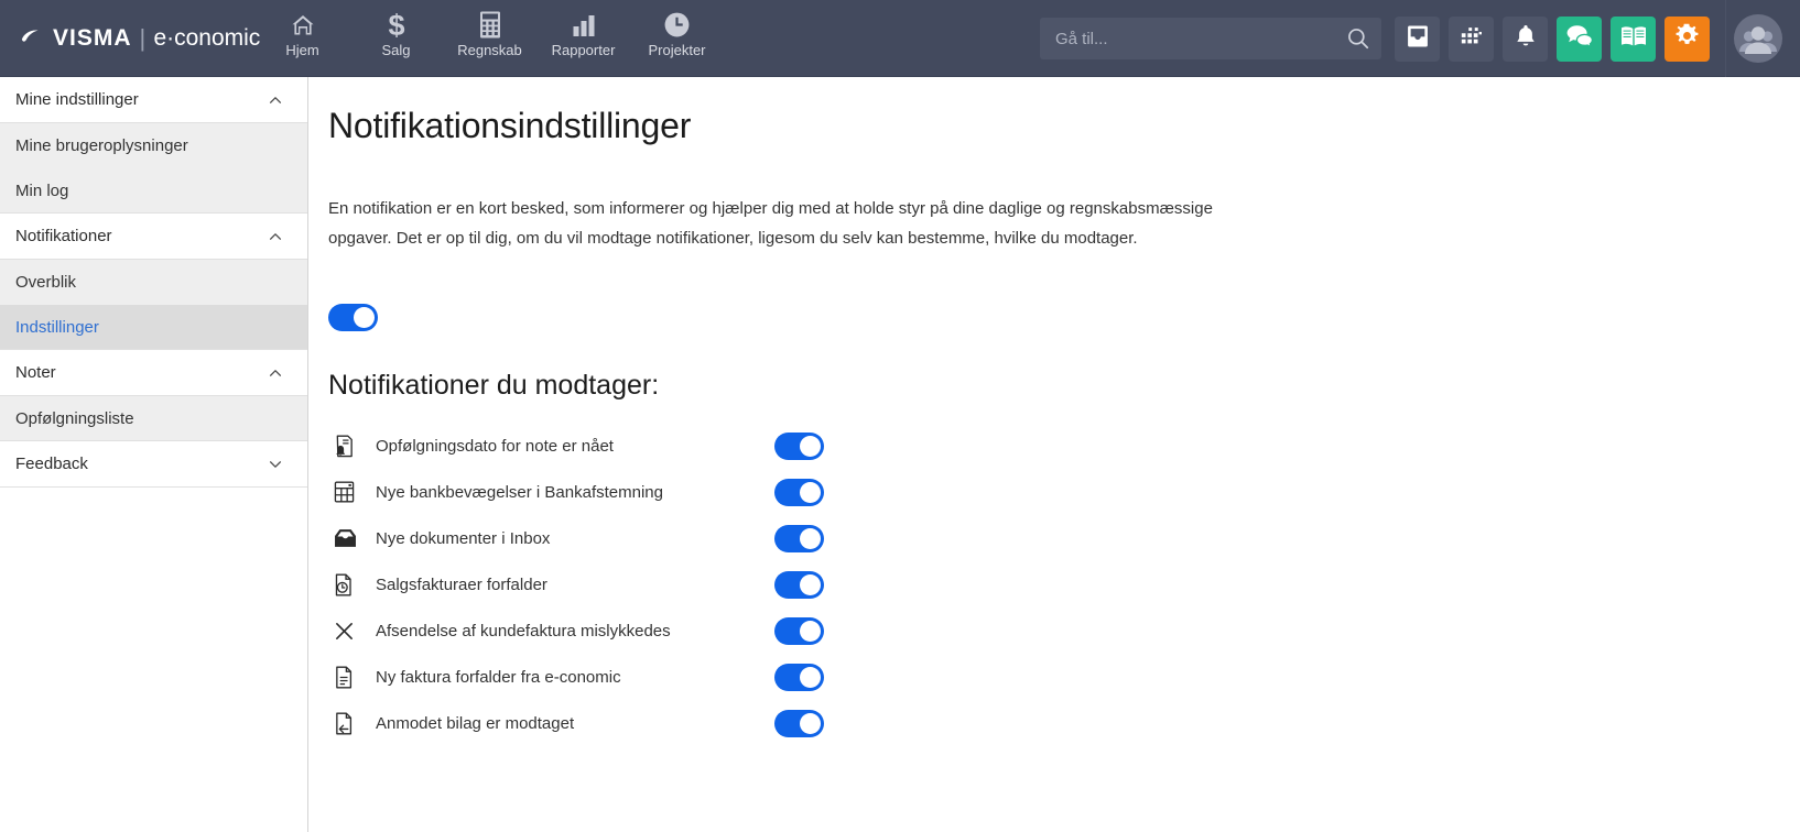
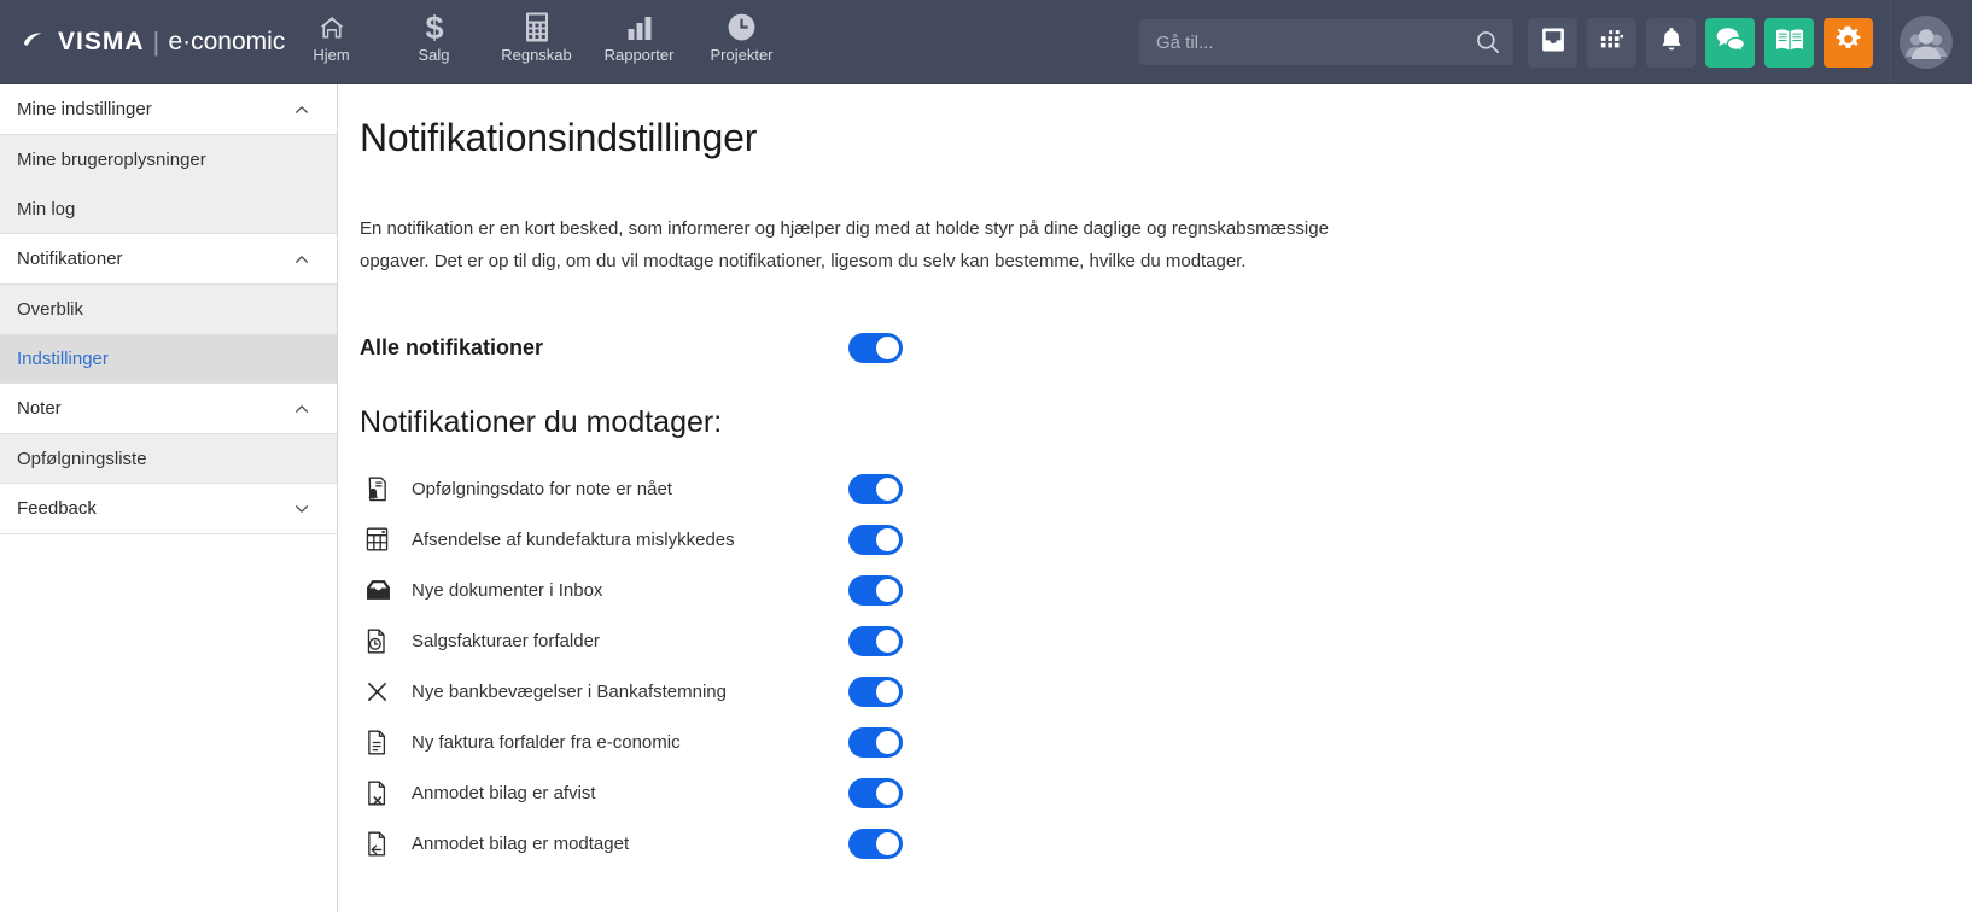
  VISMA
  |
  e·conomic
  Hjem
  $
  Salg
  Regnskab
  Rapporter
  Projekter
  Gå til...
  Mine indstillinger
  Mine brugeroplysninger
  Min log
  Notifikationer
  Overblik
  Indstillinger
  Noter
  Opfølgningsliste
  Feedback
  Notifikationsindstillinger
  En notifikation er en kort besked, som informerer og hjælper dig med at holde styr på dine daglige og regnskabsmæssige opgaver. Det er op til dig, om du vil modtage notifikationer, ligesom du selv kan bestemme, hvilke du modtager.
+ Alle notifikationer
  Notifikationer du modtager:
  Opfølgningsdato for note er nået
- Nye bankbevægelser i Bankafstemning
+ Afsendelse af kundefaktura mislykkedes
  Nye dokumenter i Inbox
  Salgsfakturaer forfalder
- Afsendelse af kundefaktura mislykkedes
+ Nye bankbevægelser i Bankafstemning
  Ny faktura forfalder fra e-conomic
+ Anmodet bilag er afvist
  Anmodet bilag er modtaget
